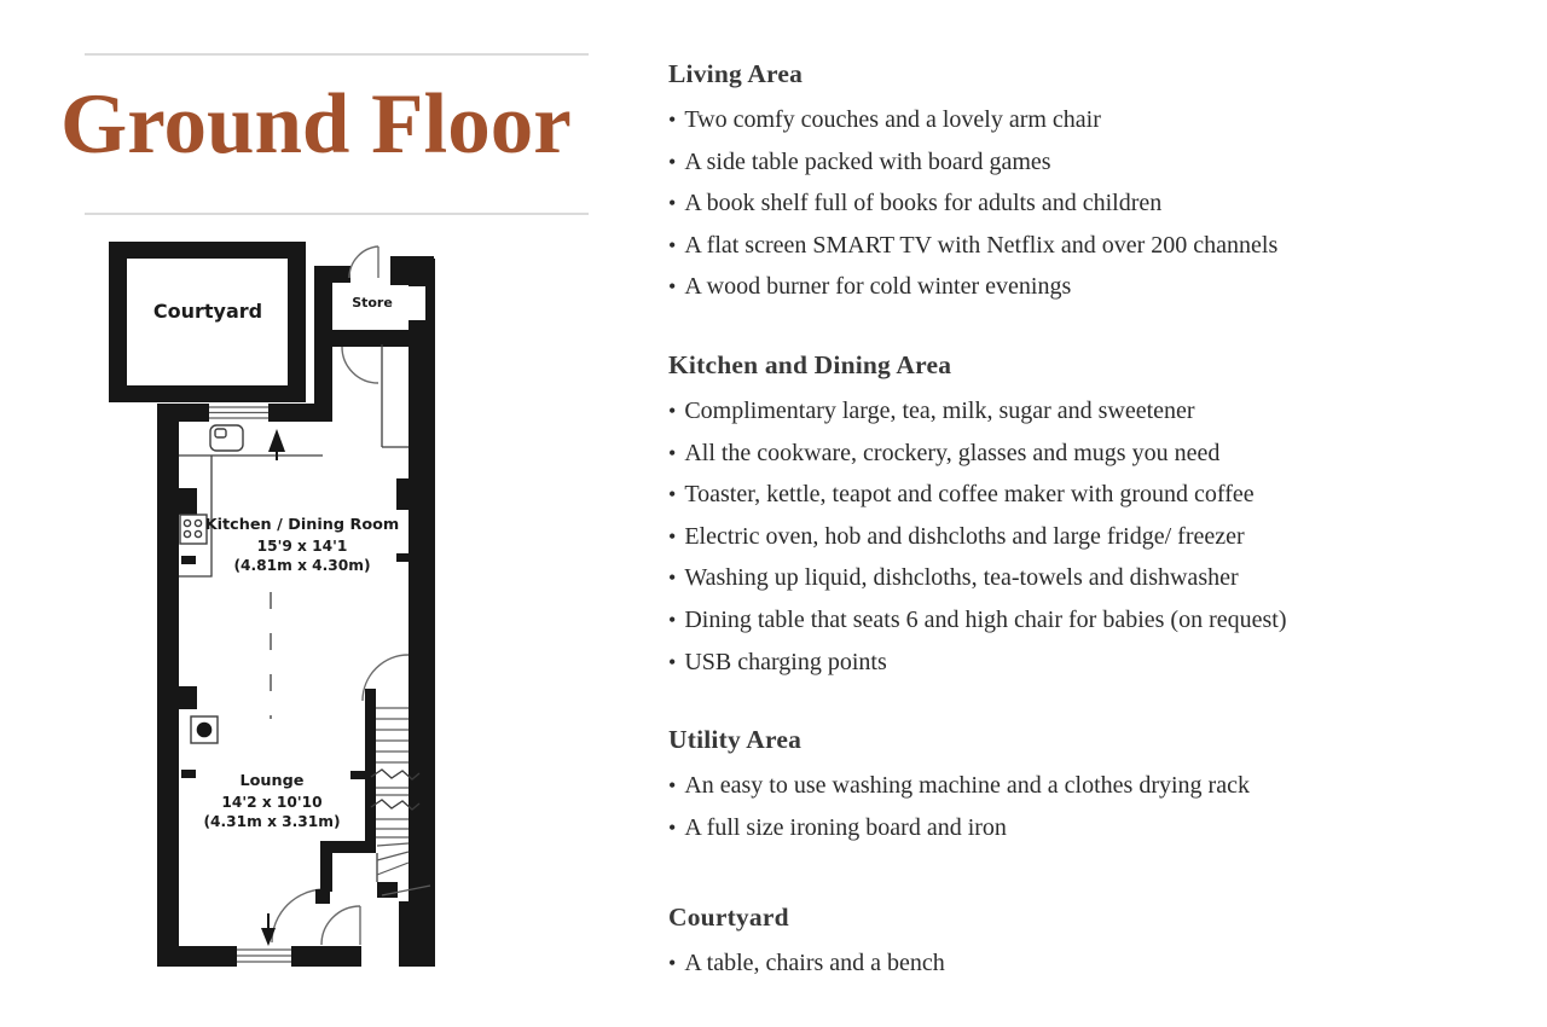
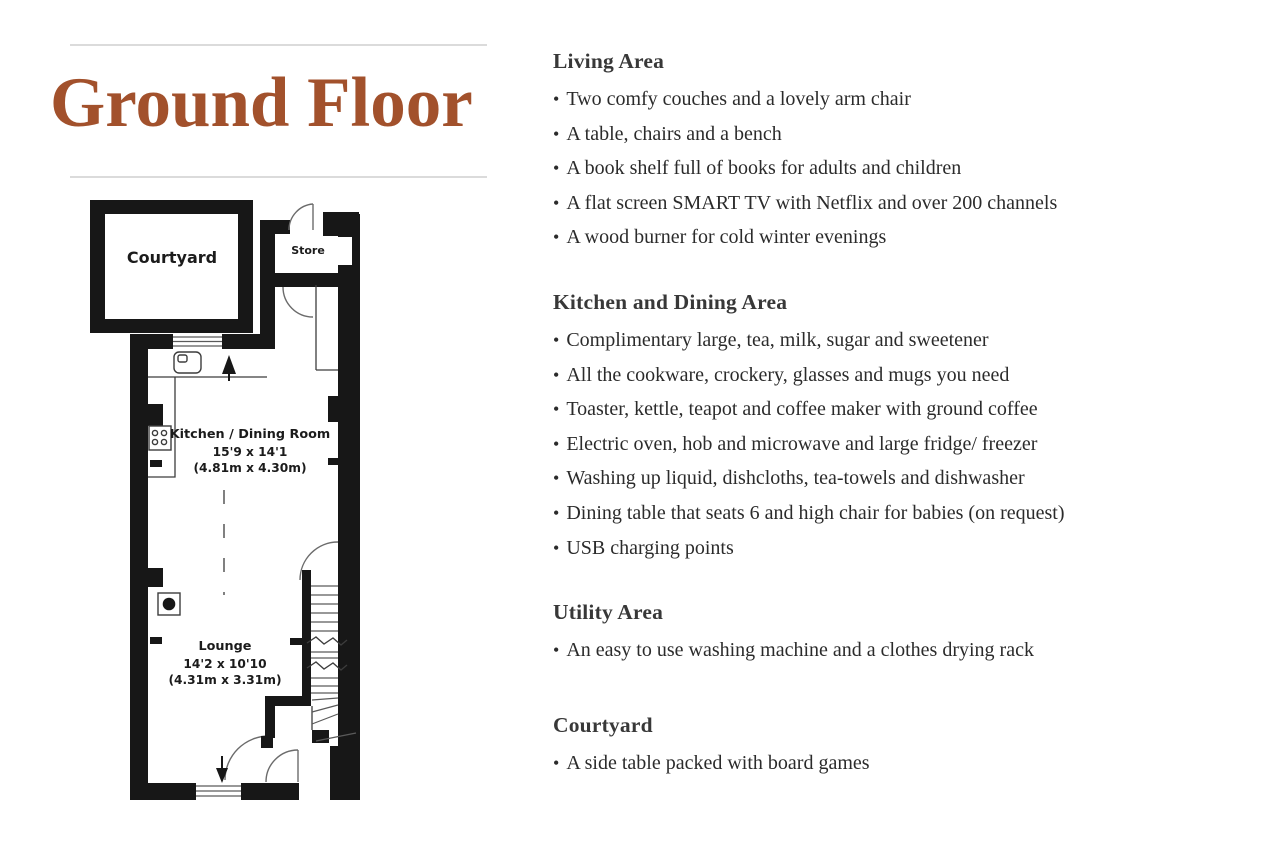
  Ground Floor
  Courtyard
  Store
  Kitchen / Dining Room
  15'9 x 14'1
  (4.81m x 4.30m)
  Lounge
  14'2 x 10'10
  (4.31m x 3.31m)
  Living Area
  • Two comfy couches and a lovely arm chair
- • A side table packed with board games
+ • A table, chairs and a bench
  • A book shelf full of books for adults and children
  • A flat screen SMART TV with Netflix and over 200 channels
  • A wood burner for cold winter evenings
  Kitchen and Dining Area
  • Complimentary large, tea, milk, sugar and sweetener
  • All the cookware, crockery, glasses and mugs you need
  • Toaster, kettle, teapot and coffee maker with ground coffee
- • Electric oven, hob and dishcloths and large fridge/ freezer
+ • Electric oven, hob and microwave and large fridge/ freezer
  • Washing up liquid, dishcloths, tea-towels and dishwasher
  • Dining table that seats 6 and high chair for babies (on request)
  • USB charging points
  Utility Area
  • An easy to use washing machine and a clothes drying rack
- • A full size ironing board and iron
  Courtyard
- • A table, chairs and a bench
+ • A side table packed with board games
